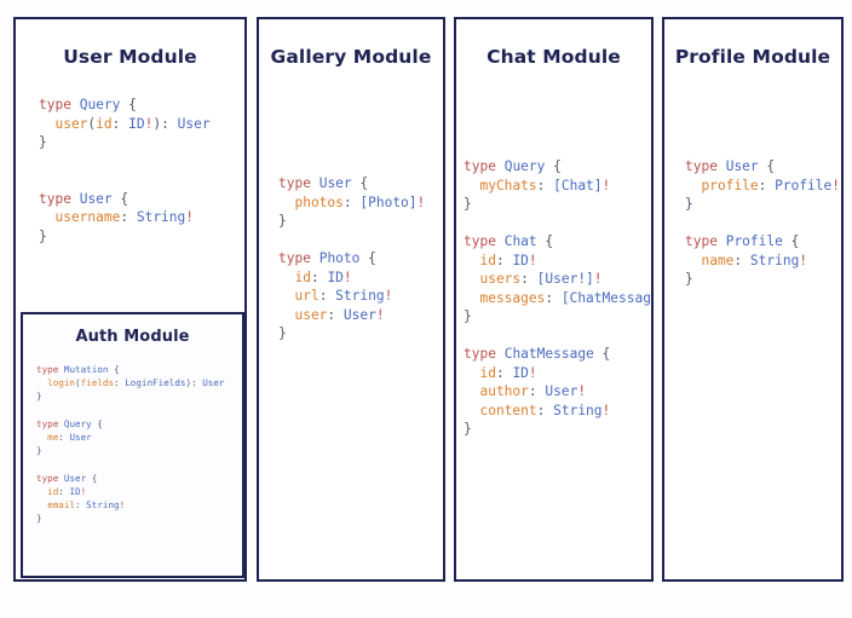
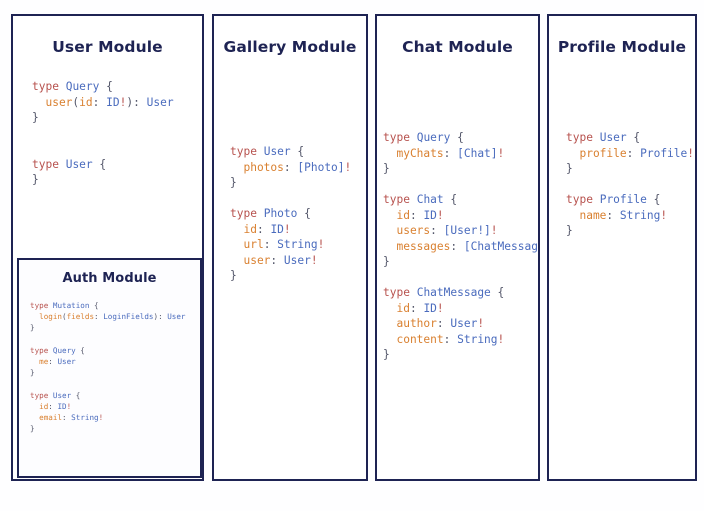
  User Module
  type Query {
  user(id: ID!): User
  }
  type User {
- username: String!
  }
  Auth Module
  type Mutation {
  login(fields: LoginFields): User
  }
  type Query {
  me: User
  }
  type User {
  id: ID!
  email: String!
  }
  Gallery Module
  type User {
  photos: [Photo]!
  }
  type Photo {
  id: ID!
  url: String!
  user: User!
  }
  Chat Module
  type Query {
  myChats: [Chat]!
  }
  type Chat {
  id: ID!
  users: [User!]!
  messages: [ChatMessag
  }
  type ChatMessage {
  id: ID!
  author: User!
  content: String!
  }
  Profile Module
  type User {
  profile: Profile!
  }
  type Profile {
  name: String!
  }
